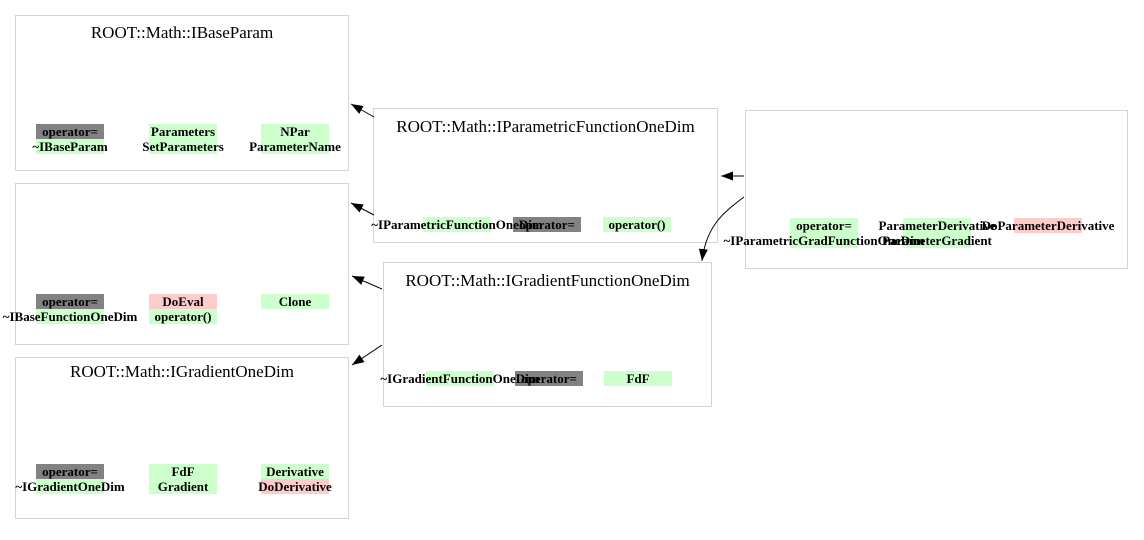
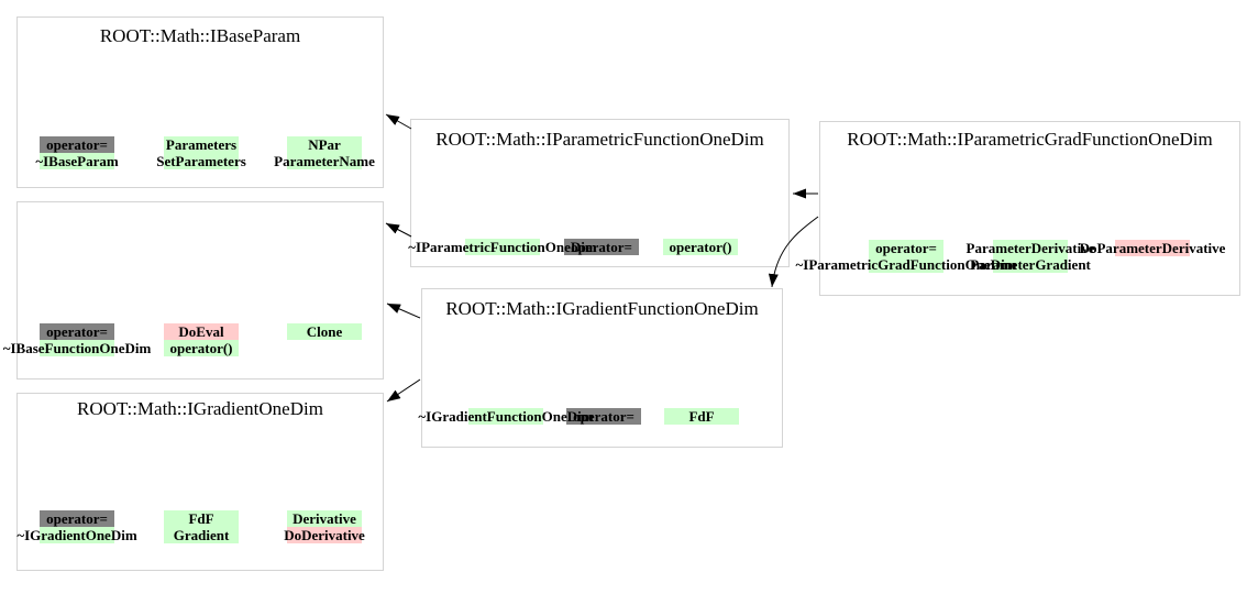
  ROOT::Math::IBaseParam
  ROOT::Math::IGradientOneDim
  ROOT::Math::IParametricFunctionOneDim
  ROOT::Math::IGradientFunctionOneDim
+ ROOT::Math::IParametricGradFunctionOneDim
  operator=
  Parameters
  NPar
  ~IBaseParam
  SetParameters
  ParameterName
  operator=
  DoEval
  Clone
  ~IBaseFunctionOneDim
  operator()
  operator=
  FdF
  Derivative
  ~IGradientOneDim
  Gradient
  DoDerivative
  ~IParametricFunctionOneDim
  operator=
  operator()
  ~IGradientFunctionOneDim
  operator=
  FdF
  operator=
  ParameterDerivative
  DoParameterDerivative
  ~IParametricGradFunctionOneDim
  ParameterGradient
